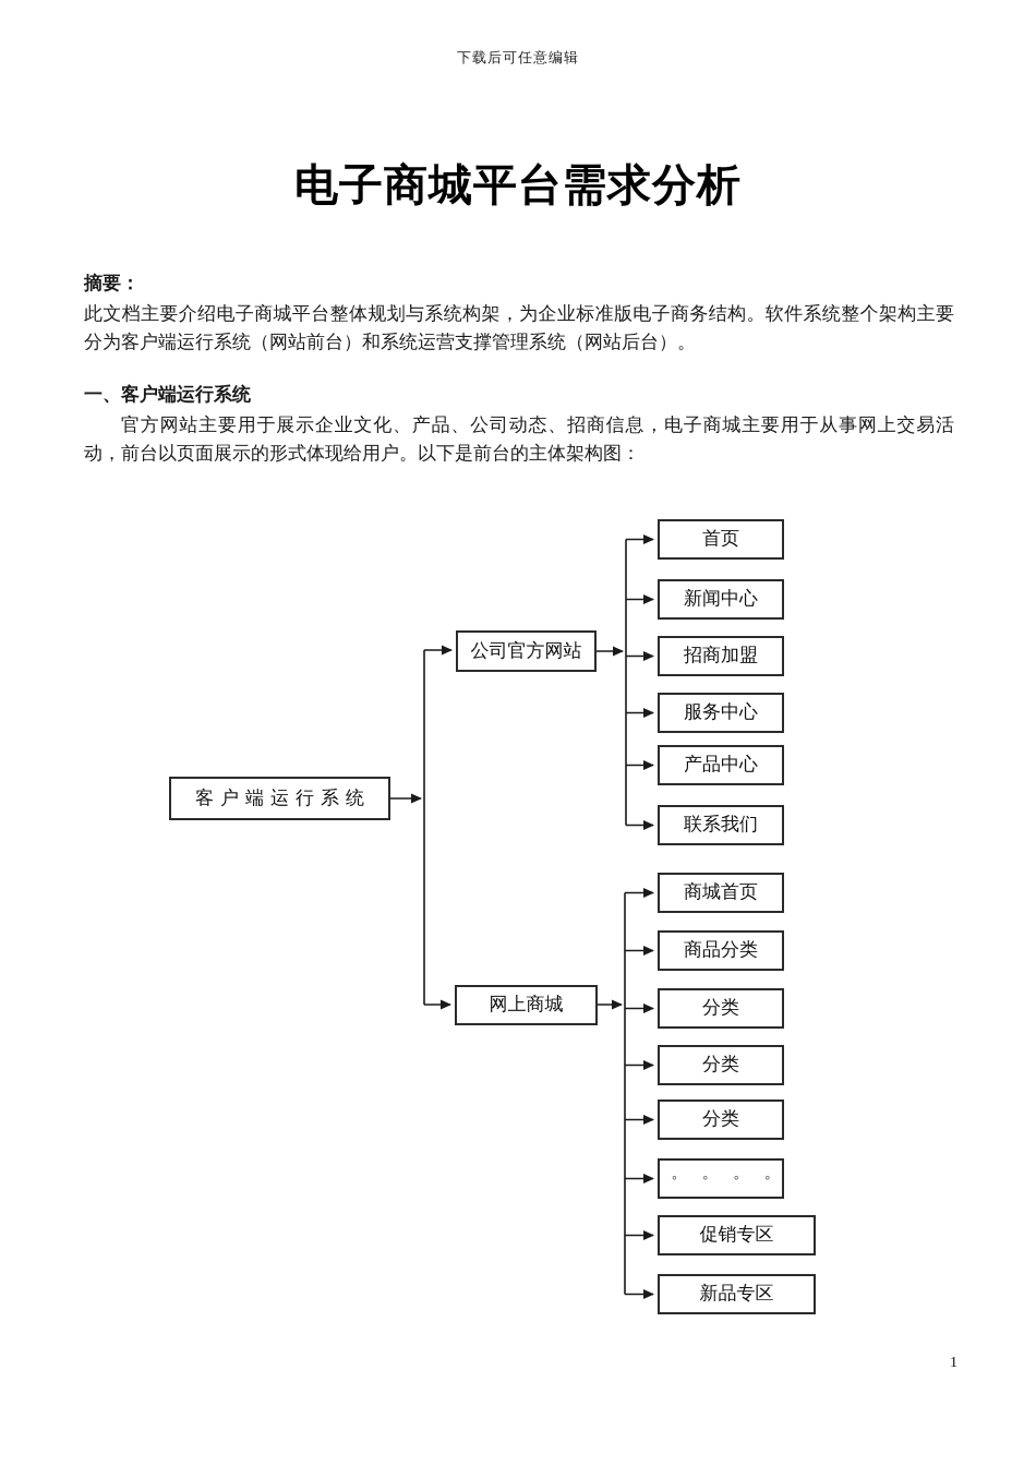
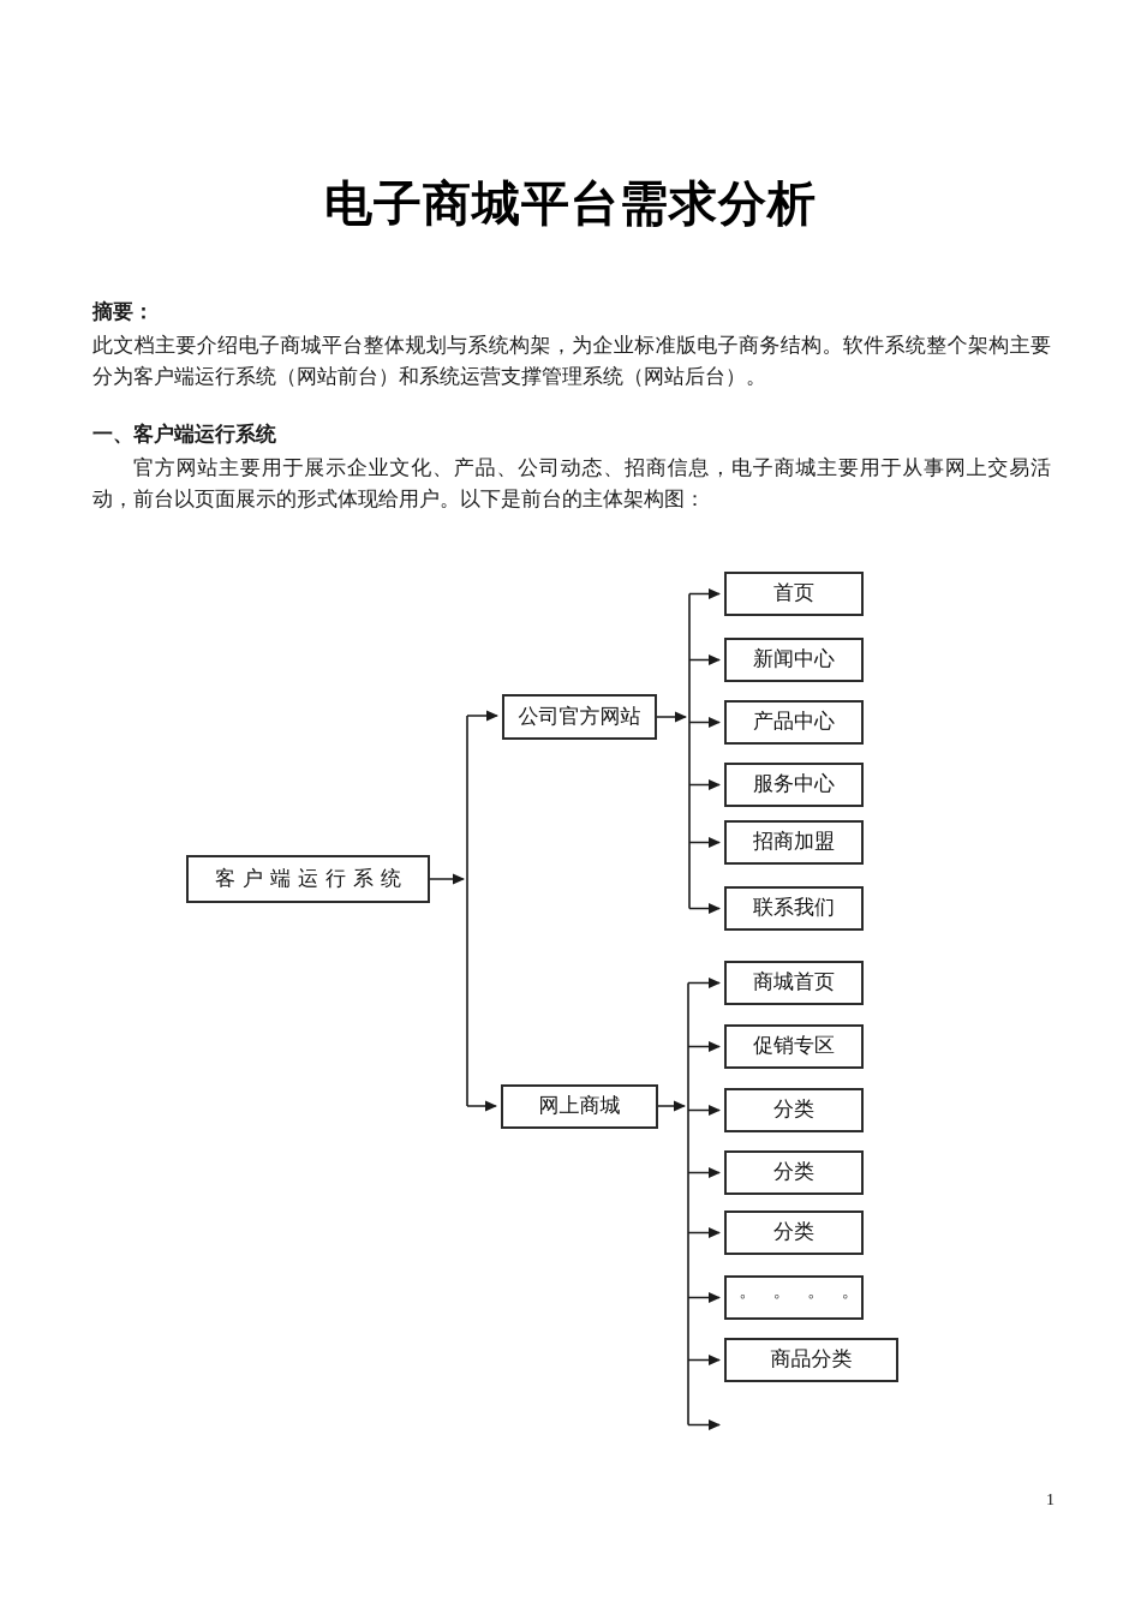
- 下载后可任意编辑
  电子商城平台需求分析
  摘要：
  此文档主要介绍电子商城平台整体规划与系统构架，为企业标准版电子商务结构。软件系统整个架构主要分为客户端运行系统（网站前台）和系统运营支撑管理系统（网站后台）。
  一、客户端运行系统
  官方网站主要用于展示企业文化、产品、公司动态、招商信息，电子商城主要用于从事网上交易活动，前台以页面展示的形式体现给用户。以下是前台的主体架构图：
  客户端运行系统
  公司官方网站
  网上商城
  首页
  新闻中心
- 招商加盟
+ 产品中心
  服务中心
- 产品中心
+ 招商加盟
  联系我们
  商城首页
- 商品分类
+ 促销专区
  分类
  分类
  分类
  ◦ ◦ ◦ ◦
- 促销专区
+ 商品分类
- 新品专区
  1
